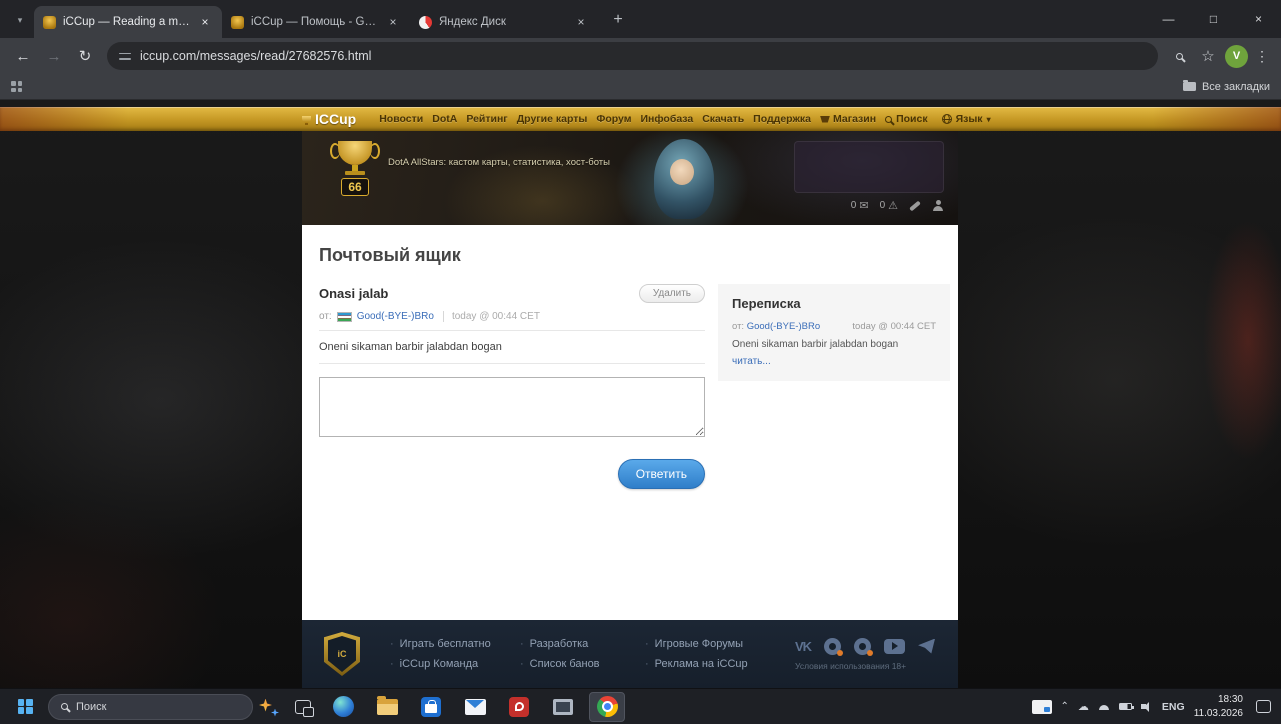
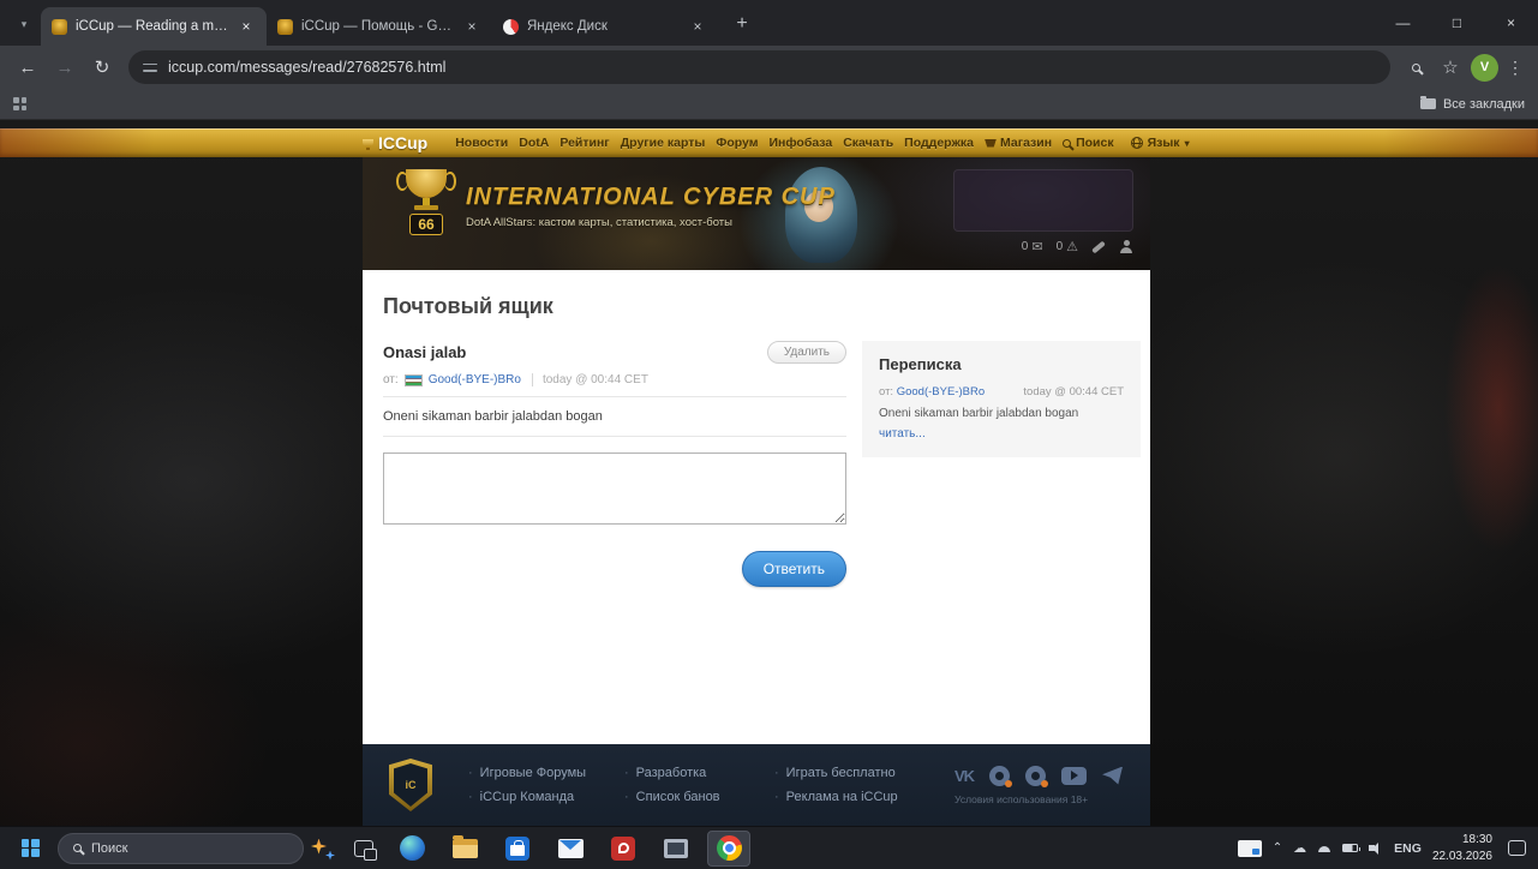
  ▾
  iCCup — Reading a mes
  ×
  iCCup — Помощь - Goo
  ×
  Яндекс Диск
  ×
  +
  —
  □
  ×
  ←
  →
  ↻
  iccup.com/messages/read/27682576.html
  ☆
  V
  ⋮
  Все закладки
  ICCup
  Новости
  DotA
  Рейтинг
  Другие карты
  Форум
  Инфобаза
  Скачать
  Поддержка
  Магазин
  Поиск
  Язык
  ▾
  66
+ INTERNATIONAL CYBER CUP
  DotA AllStars: кастом карты, статистика, хост-боты
  0
  ✉
  0
  ⚠
  Почтовый ящик
  Onasi jalab
  Удалить
  от:
  Good(-BYE-)BRo
  today @ 00:44 CET
  Oneni sikaman barbir jalabdan bogan
  Ответить
  Переписка
  от: Good(-BYE-)BRo
  today @ 00:44 CET
  Oneni sikaman barbir jalabdan bogan
  читать...
  iC
- Играть бесплатно
+ Игровые Форумы
  Разработка
- Игровые Форумы
+ Играть бесплатно
  iCCup Команда
  Список банов
  Реклама на iCCup
  VK
  Условия использования 18+
  Поиск
  ⌃
  ☁
  ENG
  18:30
- 11.03.2026
+ 22.03.2026
